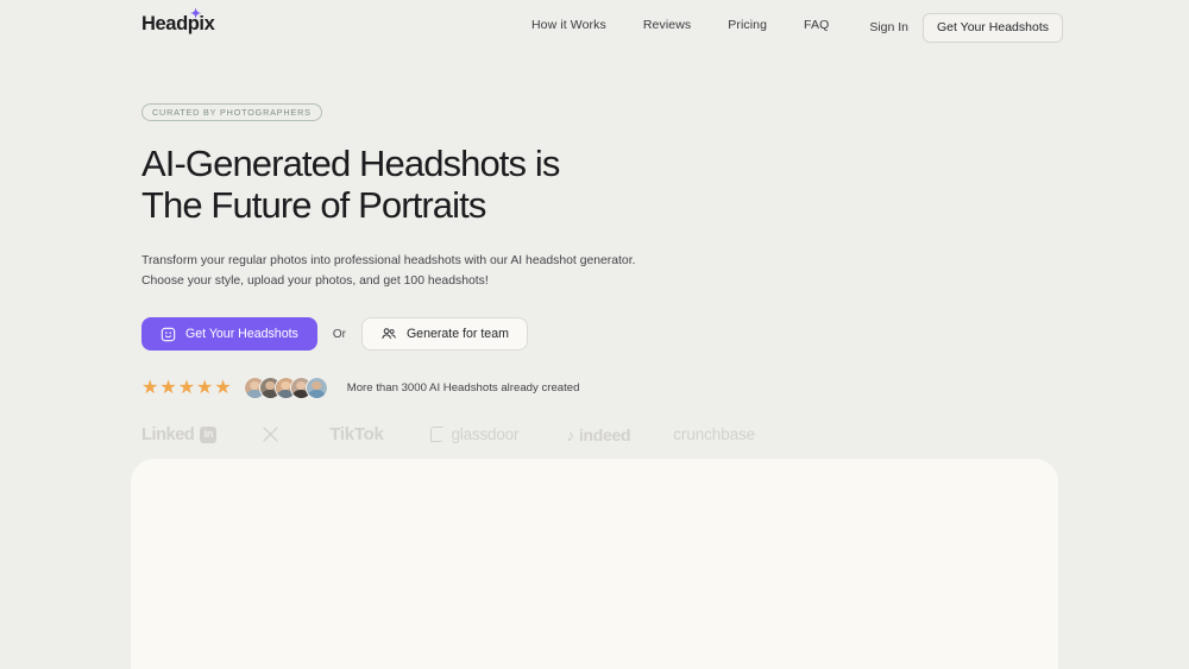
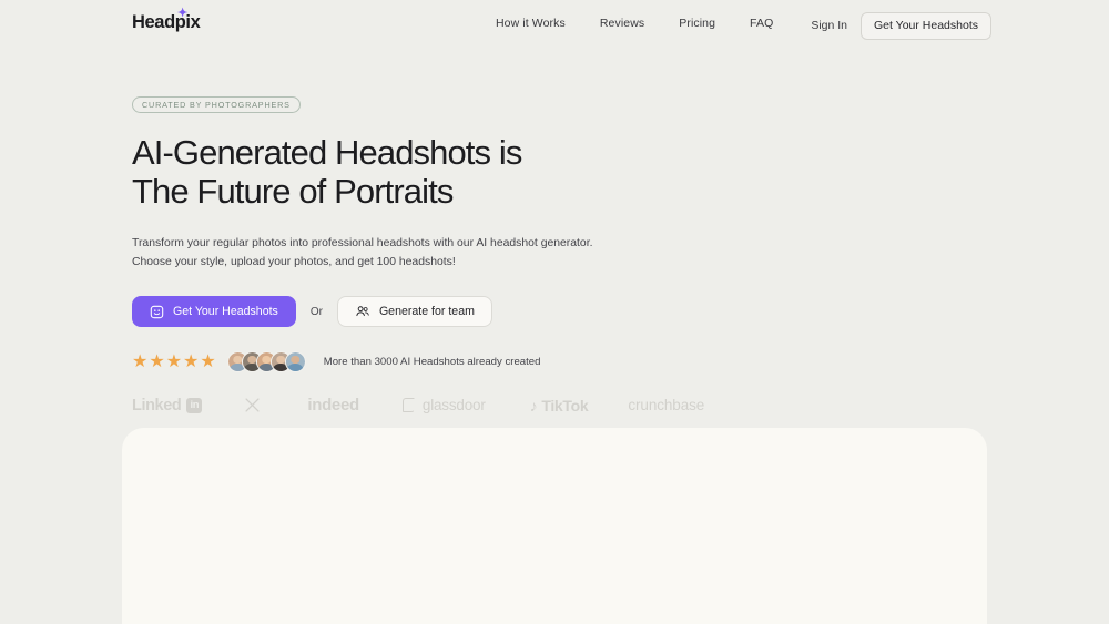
  Headpix
  ✦
  How it Works
  Reviews
  Pricing
  FAQ
  Sign In
  Get Your Headshots
  CURATED BY PHOTOGRAPHERS
  AI-Generated Headshots is
  The Future of Portraits
  Transform your regular photos into professional headshots with our AI headshot generator.
  Choose your style, upload your photos, and get 100 headshots!
  Get Your Headshots
  Or
  Generate for team
  ★
  ★
  ★
  ★
  ★
  More than 3000 AI Headshots already created
  Linked
  in
- TikTok
+ indeed
  glassdoor
  ♪
- indeed
+ TikTok
  crunchbase
